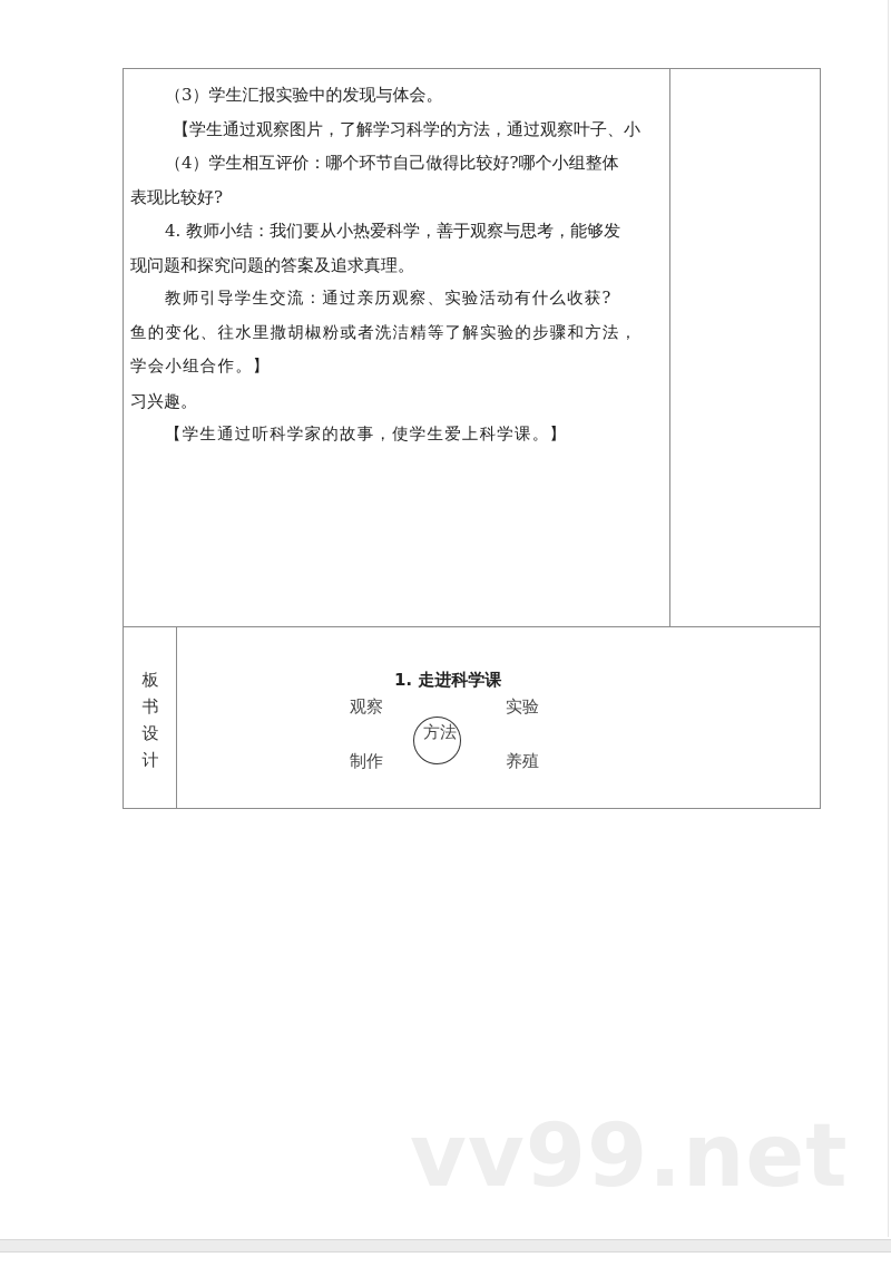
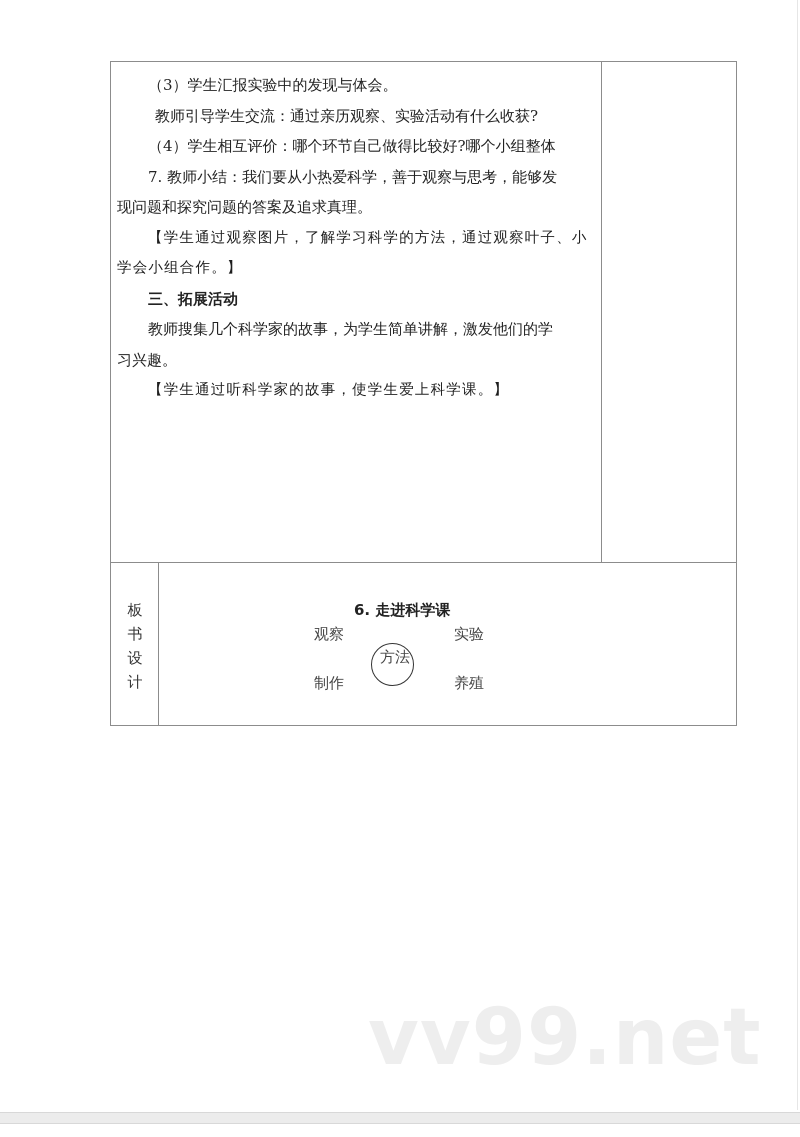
  （3）学生汇报实验中的发现与体会。
- 【学生通过观察图片，了解学习科学的方法，通过观察叶子、小
+ 教师引导学生交流：通过亲历观察、实验活动有什么收获?
  （4）学生相互评价：哪个环节自己做得比较好?哪个小组整体
- 表现比较好?
- 4. 教师小结：我们要从小热爱科学，善于观察与思考，能够发
+ 7. 教师小结：我们要从小热爱科学，善于观察与思考，能够发
  现问题和探究问题的答案及追求真理。
- 教师引导学生交流：通过亲历观察、实验活动有什么收获?
+ 【学生通过观察图片，了解学习科学的方法，通过观察叶子、小
- 鱼的变化、往水里撒胡椒粉或者洗洁精等了解实验的步骤和方法，
  学会小组合作。】
+ 三、拓展活动
+ 教师搜集几个科学家的故事，为学生简单讲解，激发他们的学
  习兴趣。
  【学生通过听科学家的故事，使学生爱上科学课。】
  板
  书
  设
  计
- 1. 走进科学课
+ 6. 走进科学课
  观察
  实验
  方法
  制作
  养殖
